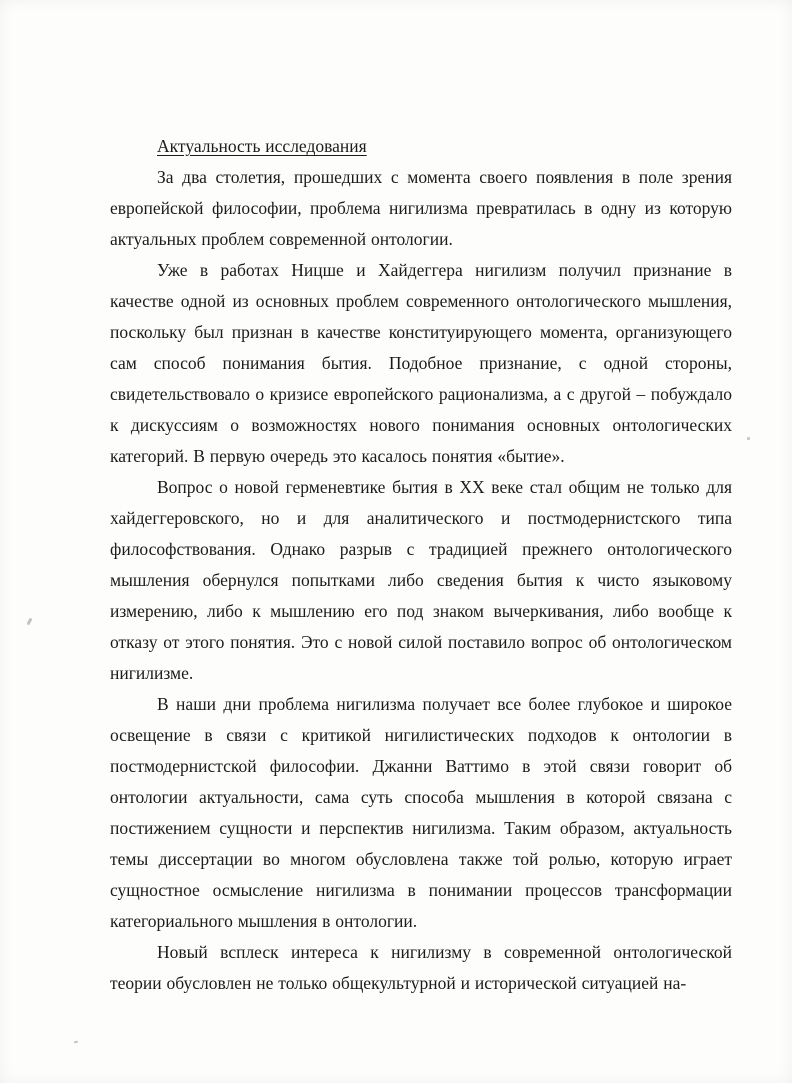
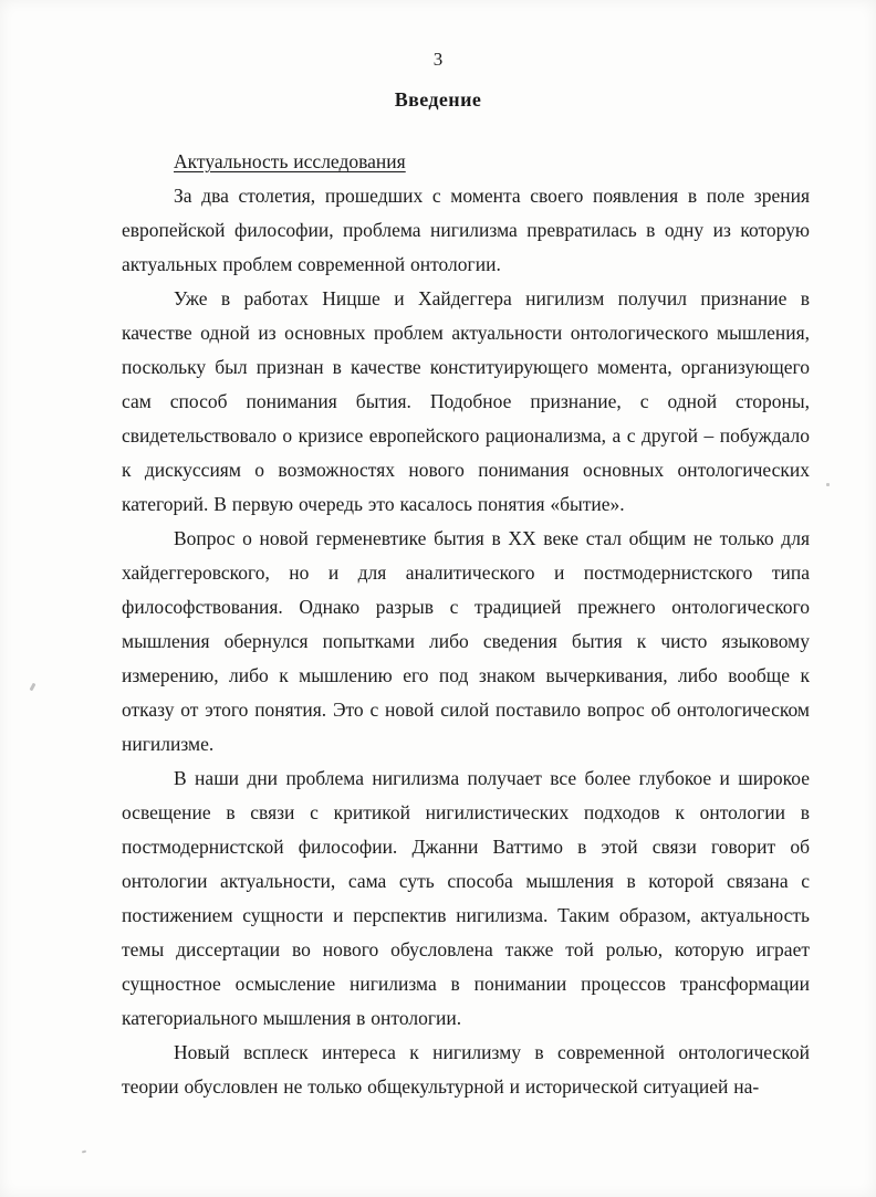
+ 3
+ Введение
  Актуальность исследования
  За два столетия, прошедших с момента своего появления в поле зрения европейской философии, проблема нигилизма превратилась в одну из которую актуальных проблем современной онтологии.
- Уже в работах Ницше и Хайдеггера нигилизм получил признание в качестве одной из основных проблем современного онтологического мышления, поскольку был признан в качестве конституирующего момента, организующего сам способ понимания бытия. Подобное признание, с одной стороны, свидетельствовало о кризисе европейского рационализма, а с другой – побуждало к дискуссиям о возможностях нового понимания основных онтологических категорий. В первую очередь это касалось понятия «бытие».
+ Уже в работах Ницше и Хайдеггера нигилизм получил признание в качестве одной из основных проблем актуальности онтологического мышления, поскольку был признан в качестве конституирующего момента, организующего сам способ понимания бытия. Подобное признание, с одной стороны, свидетельствовало о кризисе европейского рационализма, а с другой – побуждало к дискуссиям о возможностях нового понимания основных онтологических категорий. В первую очередь это касалось понятия «бытие».
  Вопрос о новой герменевтике бытия в XX веке стал общим не только для хайдеггеровского, но и для аналитического и постмодернистского типа философствования. Однако разрыв с традицией прежнего онтологического мышления обернулся попытками либо сведения бытия к чисто языковому измерению, либо к мышлению его под знаком вычеркивания, либо вообще к отказу от этого понятия. Это с новой силой поставило вопрос об онтологическом нигилизме.
- В наши дни проблема нигилизма получает все более глубокое и широкое освещение в связи с критикой нигилистических подходов к онтологии в постмодернистской философии. Джанни Ваттимо в этой связи говорит об онтологии актуальности, сама суть способа мышления в которой связана с постижением сущности и перспектив нигилизма. Таким образом, актуальность темы диссертации во многом обусловлена также той ролью, которую играет сущностное осмысление нигилизма в понимании процессов трансформации категориального мышления в онтологии.
+ В наши дни проблема нигилизма получает все более глубокое и широкое освещение в связи с критикой нигилистических подходов к онтологии в постмодернистской философии. Джанни Ваттимо в этой связи говорит об онтологии актуальности, сама суть способа мышления в которой связана с постижением сущности и перспектив нигилизма. Таким образом, актуальность темы диссертации во нового обусловлена также той ролью, которую играет сущностное осмысление нигилизма в понимании процессов трансформации категориального мышления в онтологии.
  Новый всплеск интереса к нигилизму в современной онтологической теории обусловлен не только общекультурной и исторической ситуацией на-
